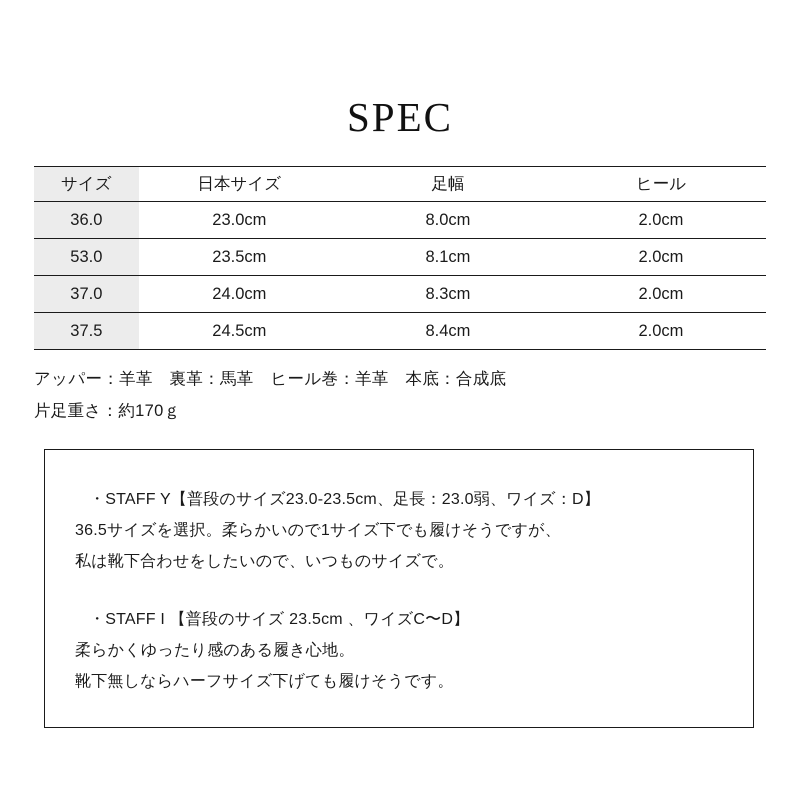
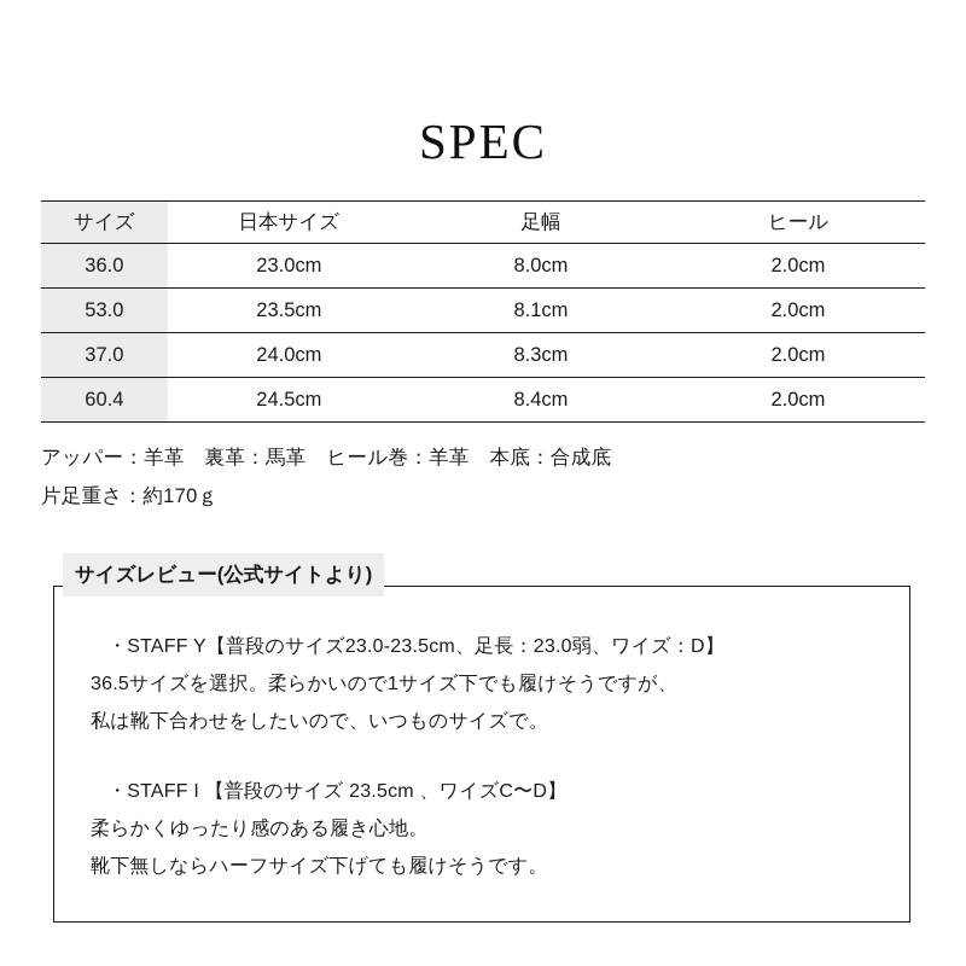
  SPEC
  サイズ	日本サイズ	足幅	ヒール
  36.0	23.0cm	8.0cm	2.0cm
  53.0	23.5cm	8.1cm	2.0cm
  37.0	24.0cm	8.3cm	2.0cm
- 37.5	24.5cm	8.4cm	2.0cm
+ 60.4	24.5cm	8.4cm	2.0cm
  アッパー：羊革 裏革：馬革 ヒール巻：羊革 本底：合成底
  片足重さ：約170ｇ
+ サイズレビュー(公式サイトより)
  ・STAFF Y【普段のサイズ23.0-23.5cm、足長：23.0弱、ワイズ：D】
  36.5サイズを選択。柔らかいので1サイズ下でも履けそうですが、
  私は靴下合わせをしたいので、いつものサイズで。
  ・STAFF I 【普段のサイズ 23.5cm 、ワイズC〜D】
  柔らかくゆったり感のある履き心地。
  靴下無しならハーフサイズ下げても履けそうです。
